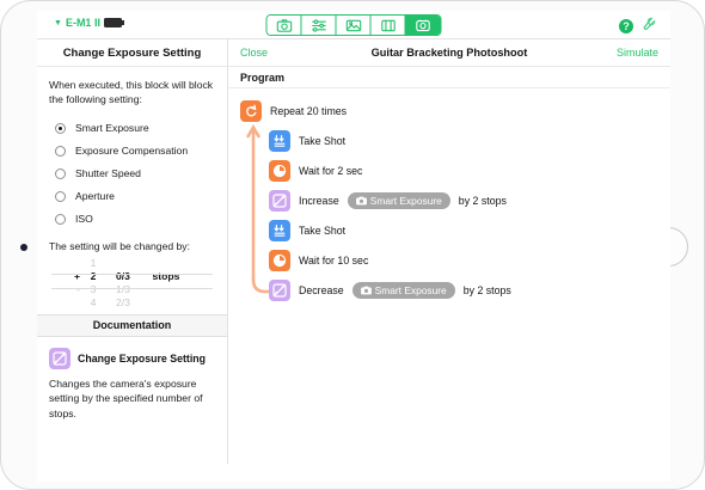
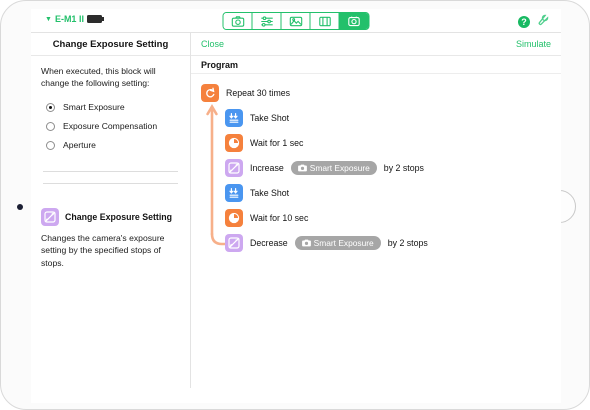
  E-M1 II
  ?
  Change Exposure Setting
- When executed, this block will block the following setting:
+ When executed, this block will change the following setting:
  Smart Exposure
  Exposure Compensation
- Shutter Speed
  Aperture
- ISO
- The setting will be changed by:
- 1
- +
- 2
- 0/3
- stops
- -
- 3
- 1/3
- 4
- 2/3
- Documentation
  Change Exposure Setting
- Changes the camera's exposure setting by the specified number of stops.
+ Changes the camera's exposure setting by the specified stops of stops.
  Close
- Guitar Bracketing Photoshoot
  Simulate
  Program
- Repeat 20 times
+ Repeat 30 times
  Take Shot
- Wait for 2 sec
+ Wait for 1 sec
  Increase
  Smart Exposure
  by 2 stops
  Take Shot
  Wait for 10 sec
  Decrease
  Smart Exposure
  by 2 stops
